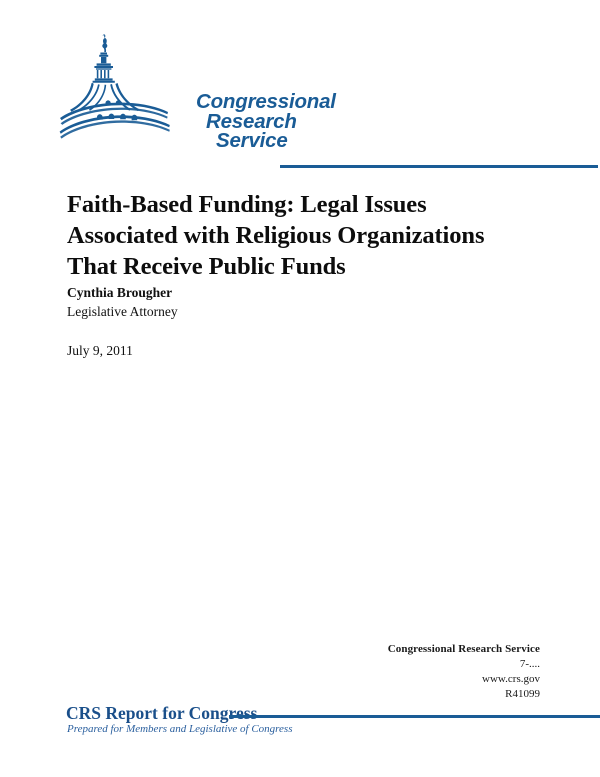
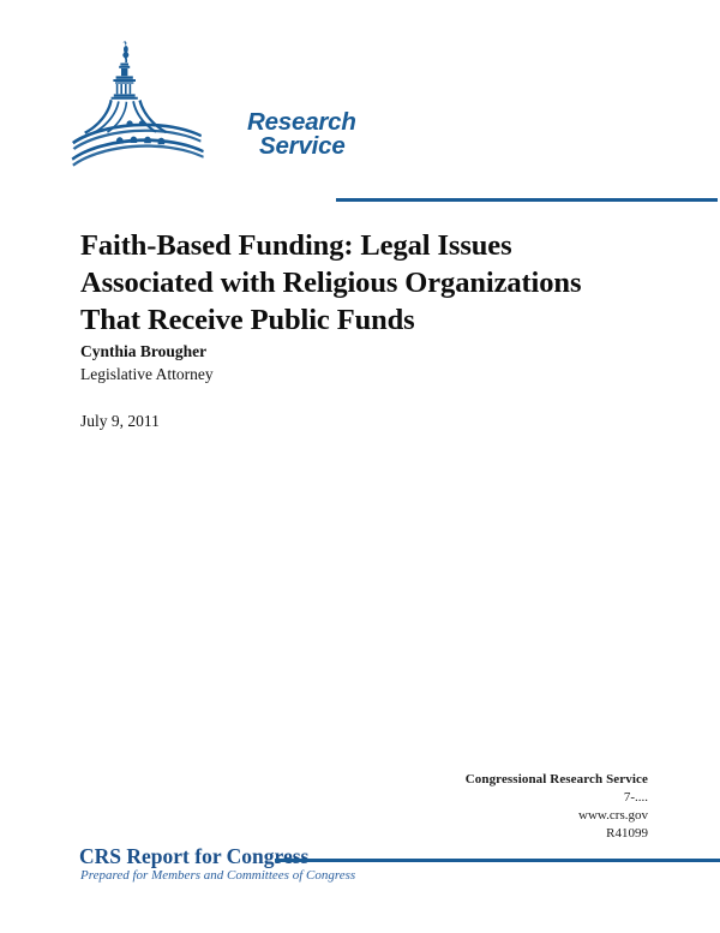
- Congressional
  Research
  Service
  Faith-Based Funding: Legal Issues Associated with Religious Organizations That Receive Public Funds
  Cynthia Brougher
  Legislative Attorney
  July 9, 2011
  Congressional Research Service
  7-....
  www.crs.gov
  R41099
  CRS Report for Congress
- Prepared for Members and Legislative of Congress
+ Prepared for Members and Committees of Congress
